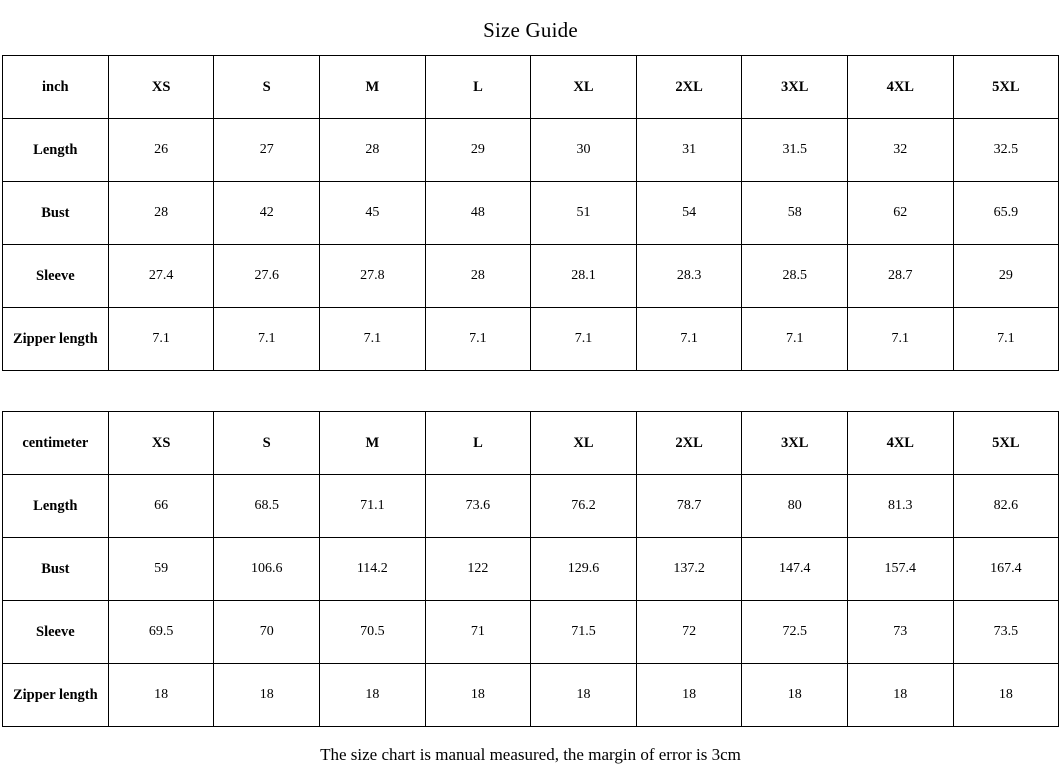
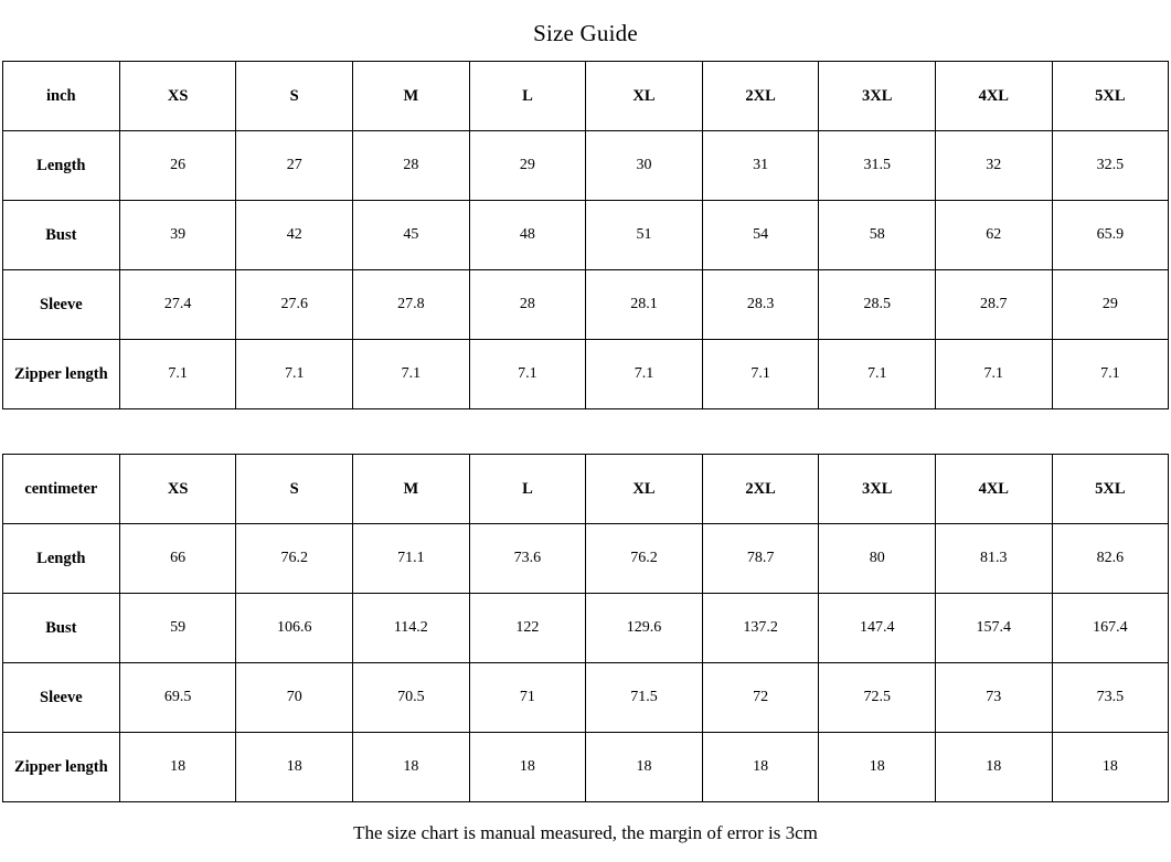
  Size Guide
  inch	XS	S	M	L	XL	2XL	3XL	4XL	5XL
  Length	26	27	28	29	30	31	31.5	32	32.5
- Bust	28	42	45	48	51	54	58	62	65.9
+ Bust	39	42	45	48	51	54	58	62	65.9
  Sleeve	27.4	27.6	27.8	28	28.1	28.3	28.5	28.7	29
  Zipper length	7.1	7.1	7.1	7.1	7.1	7.1	7.1	7.1	7.1
  centimeter	XS	S	M	L	XL	2XL	3XL	4XL	5XL
- Length	66	68.5	71.1	73.6	76.2	78.7	80	81.3	82.6
+ Length	66	76.2	71.1	73.6	76.2	78.7	80	81.3	82.6
  Bust	59	106.6	114.2	122	129.6	137.2	147.4	157.4	167.4
  Sleeve	69.5	70	70.5	71	71.5	72	72.5	73	73.5
  Zipper length	18	18	18	18	18	18	18	18	18
  The size chart is manual measured, the margin of error is 3cm
